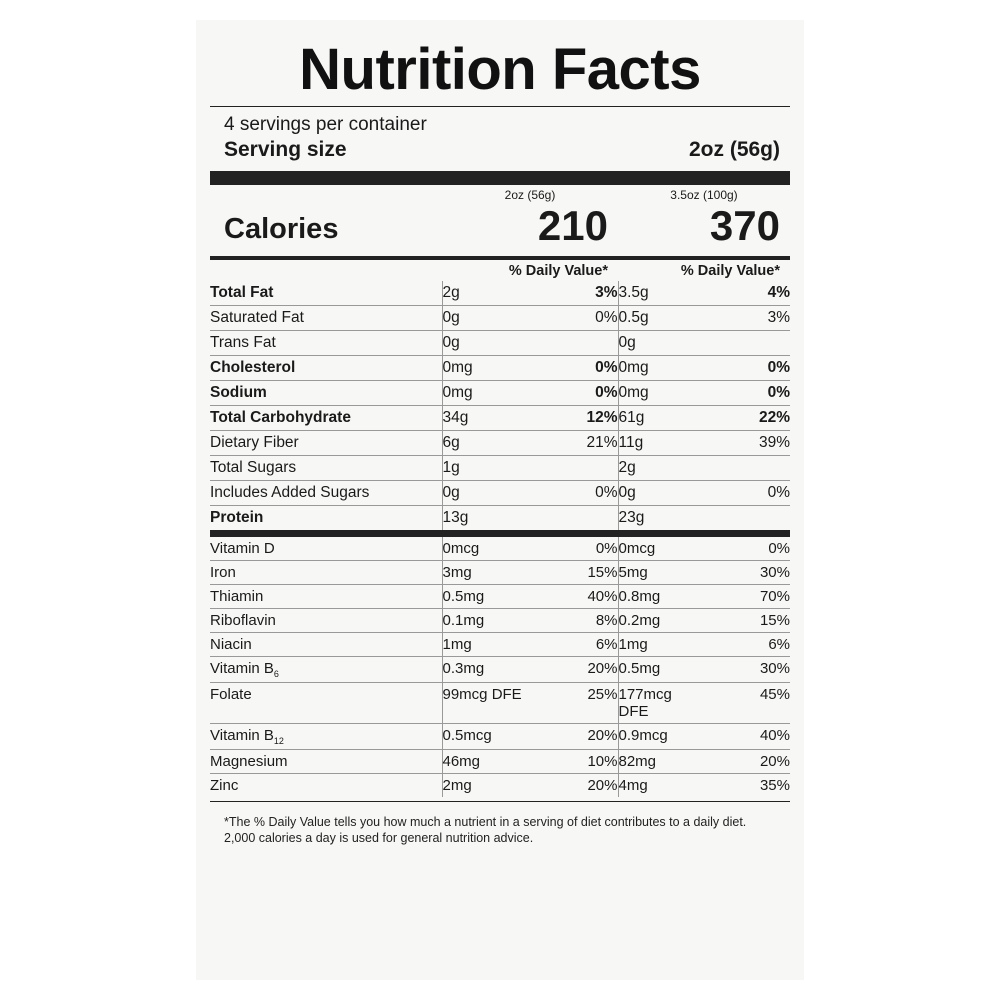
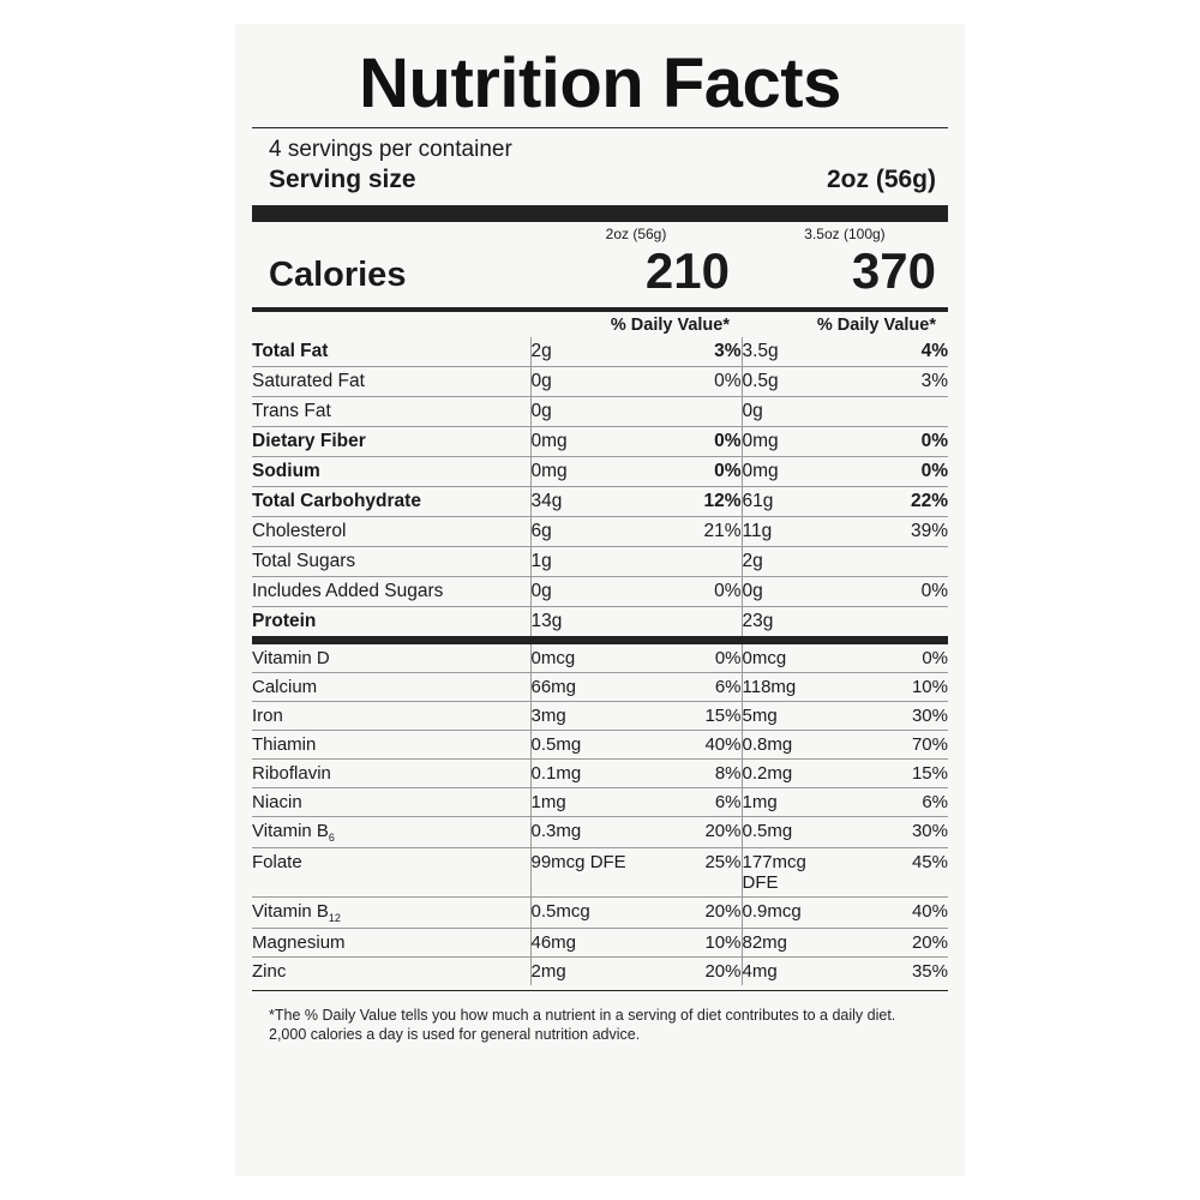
  Nutrition Facts
  4 servings per container
  Serving size
  2oz (56g)
  2oz (56g)
  3.5oz (100g)
  Calories
  210
  370
  % Daily Value*
  % Daily Value*
  Total Fat	2g	3%	3.5g	4%
  Saturated Fat	0g	0%	0.5g	3%
  Trans Fat	0g		0g
- Cholesterol	0mg	0%	0mg	0%
+ Dietary Fiber	0mg	0%	0mg	0%
  Sodium	0mg	0%	0mg	0%
  Total Carbohydrate	34g	12%	61g	22%
- Dietary Fiber	6g	21%	11g	39%
+ Cholesterol	6g	21%	11g	39%
  Total Sugars	1g		2g
  Includes Added Sugars	0g	0%	0g	0%
  Protein	13g		23g
  Vitamin D	0mcg	0%	0mcg	0%
+ Calcium	66mg	6%	118mg	10%
  Iron	3mg	15%	5mg	30%
  Thiamin	0.5mg	40%	0.8mg	70%
  Riboflavin	0.1mg	8%	0.2mg	15%
  Niacin	1mg	6%	1mg	6%
  Vitamin B6	0.3mg	20%	0.5mg	30%
  Folate	99mcg DFE	25%	177mcg DFE	45%
  Vitamin B12	0.5mcg	20%	0.9mcg	40%
  Magnesium	46mg	10%	82mg	20%
  Zinc	2mg	20%	4mg	35%
  *The % Daily Value tells you how much a nutrient in a serving of diet contributes to a daily diet.
  2,000 calories a day is used for general nutrition advice.
